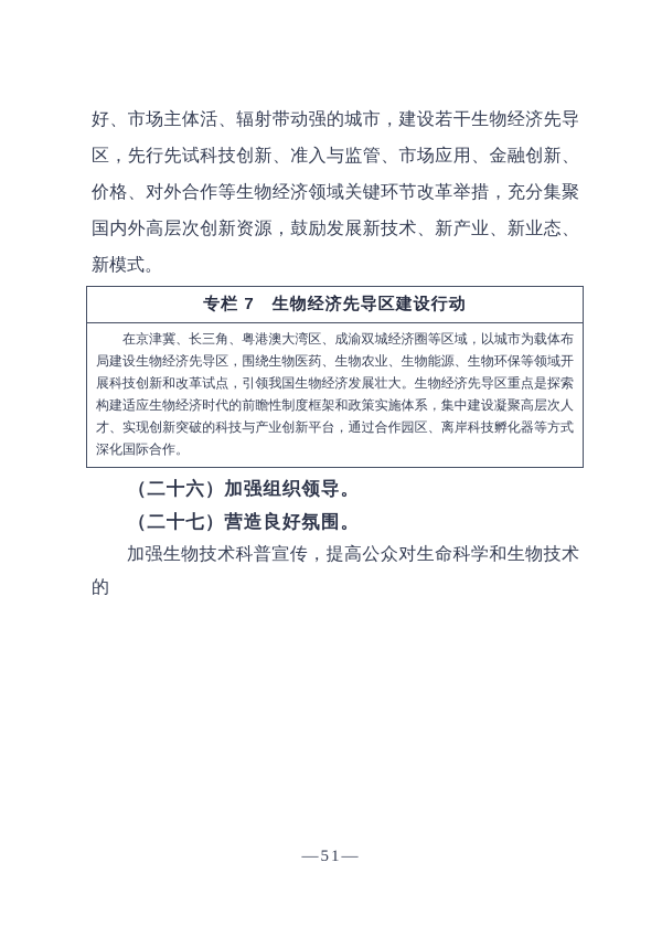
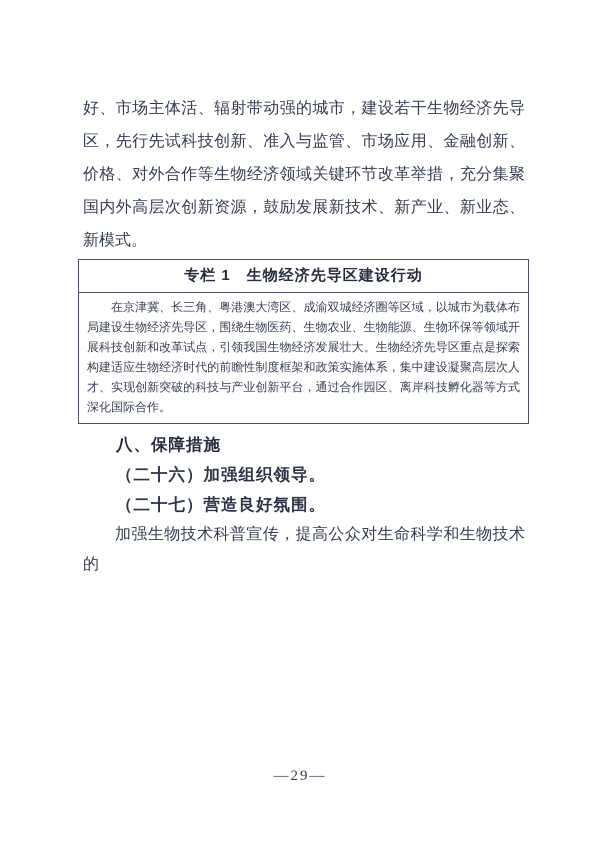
  好、市场主体活、辐射带动强的城市，建设若干生物经济先导区，先行先试科技创新、准入与监管、市场应用、金融创新、价格、对外合作等生物经济领域关键环节改革举措，充分集聚国内外高层次创新资源，鼓励发展新技术、新产业、新业态、新模式。
- 专栏 7 生物经济先导区建设行动
+ 专栏 1 生物经济先导区建设行动
  在京津冀、长三角、粤港澳大湾区、成渝双城经济圈等区域，以城市为载体布局建设生物经济先导区，围绕生物医药、生物农业、生物能源、生物环保等领域开展科技创新和改革试点，引领我国生物经济发展壮大。生物经济先导区重点是探索构建适应生物经济时代的前瞻性制度框架和政策实施体系，集中建设凝聚高层次人才、实现创新突破的科技与产业创新平台，通过合作园区、离岸科技孵化器等方式深化国际合作。
+ 八、保障措施
  （二十六）加强组织领导。
  （二十七）营造良好氛围。
  加强生物技术科普宣传，提高公众对生命科学和生物技术的
- —51—
+ —29—
